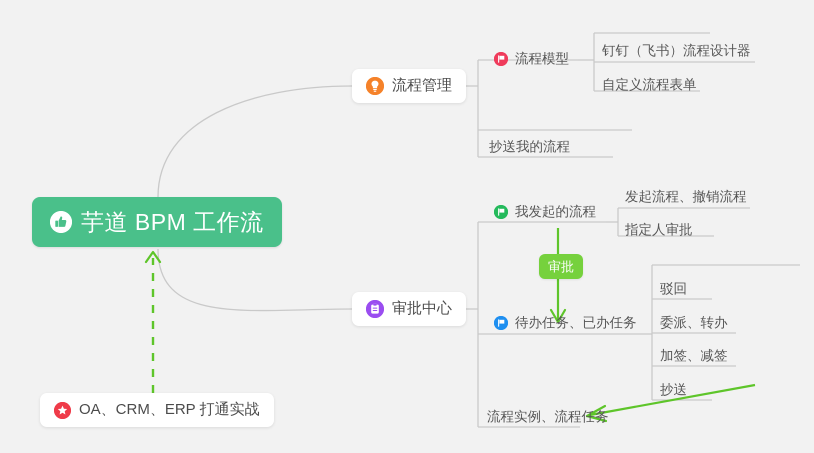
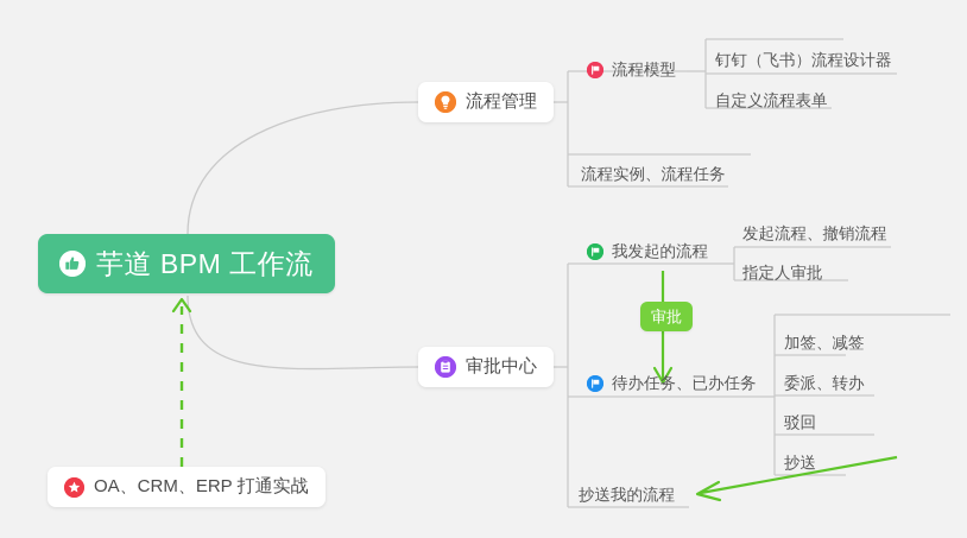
  芋道 BPM 工作流
  OA、CRM、ERP 打通实战
  流程管理
  流程模型
  钉钉（飞书）流程设计器
  自定义流程表单
- 抄送我的流程
+ 流程实例、流程任务
  审批中心
  我发起的流程
  发起流程、撤销流程
  指定人审批
  审批
  待办任务、已办任务
- 驳回
+ 加签、减签
  委派、转办
- 加签、减签
+ 驳回
  抄送
- 流程实例、流程任务
+ 抄送我的流程
